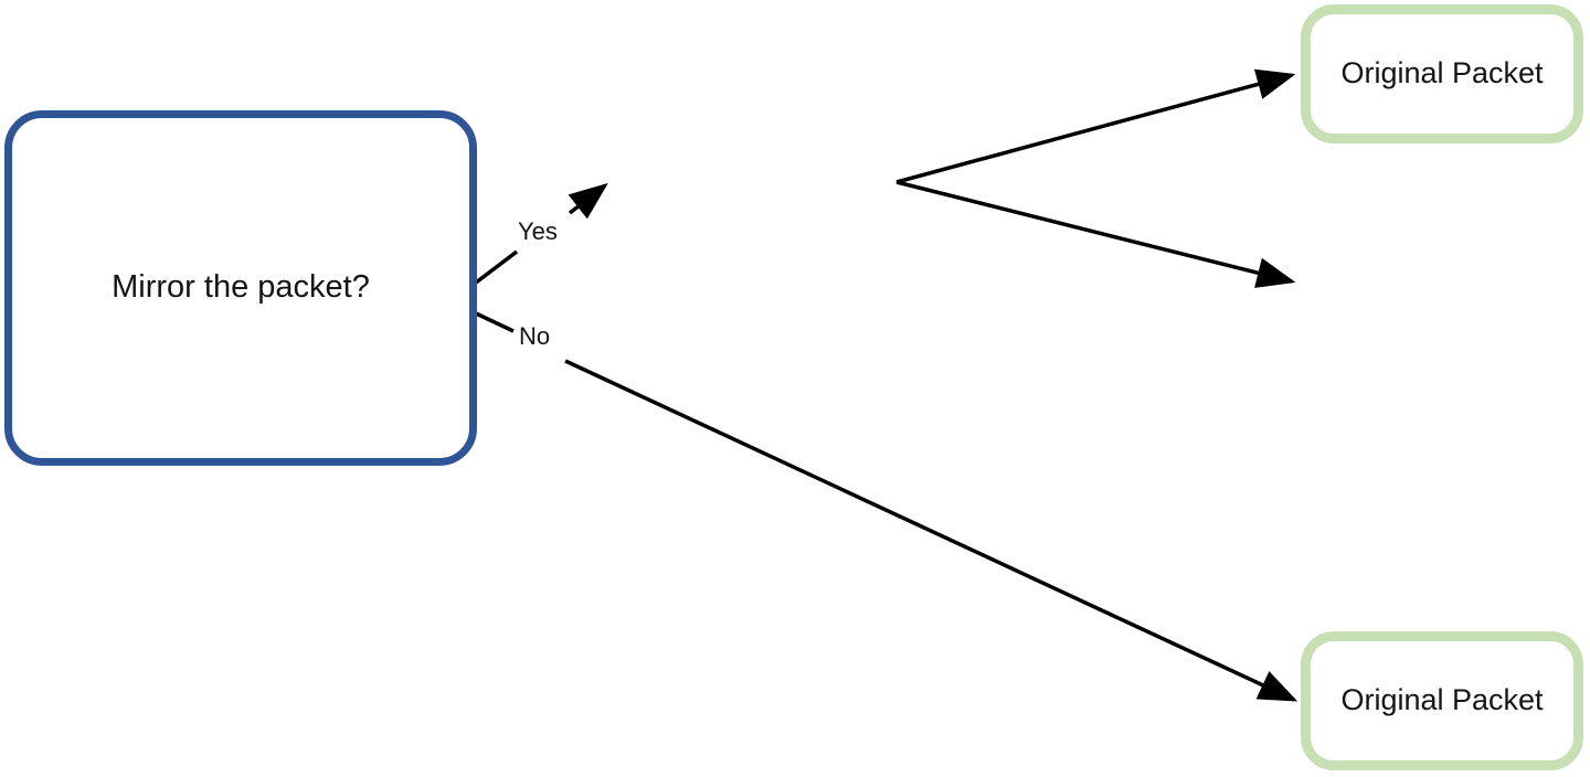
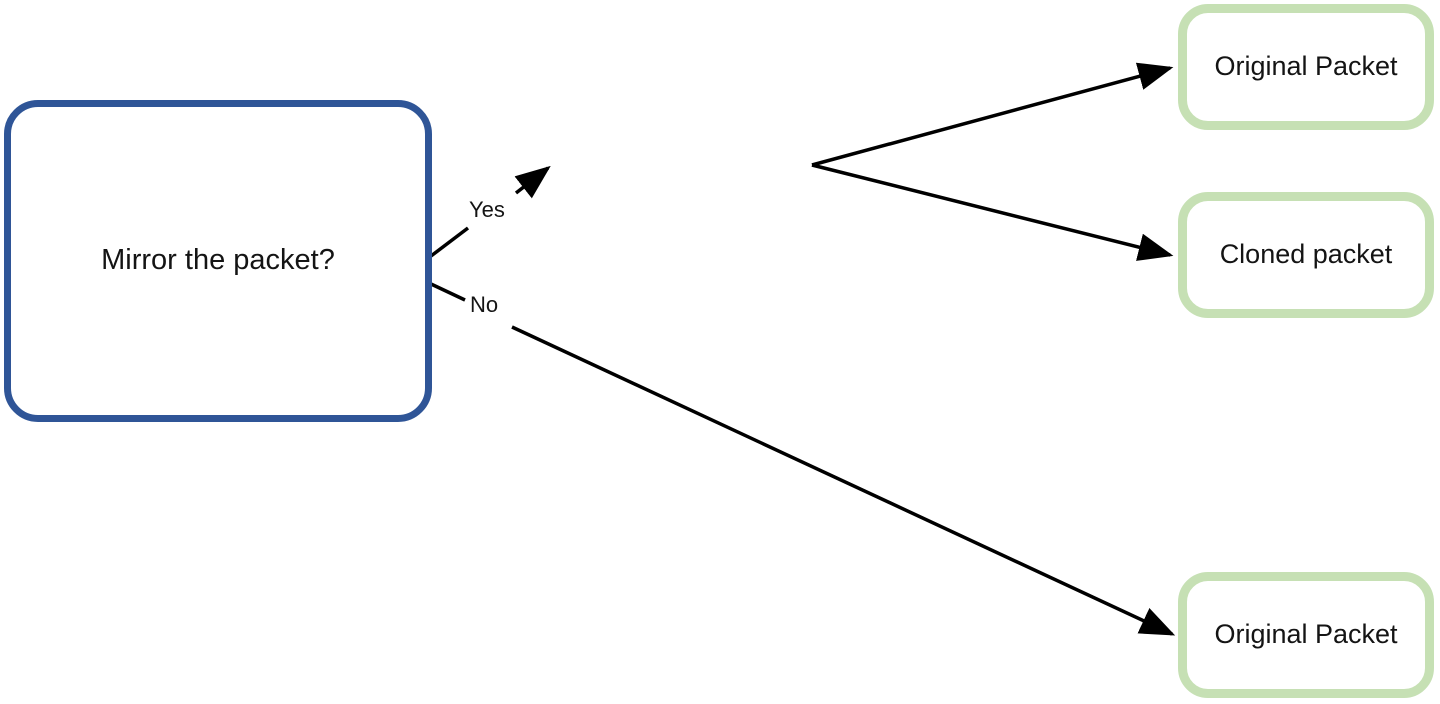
  Mirror the packet?
  Original Packet
+ Cloned packet
  Original Packet
  Yes
  No
